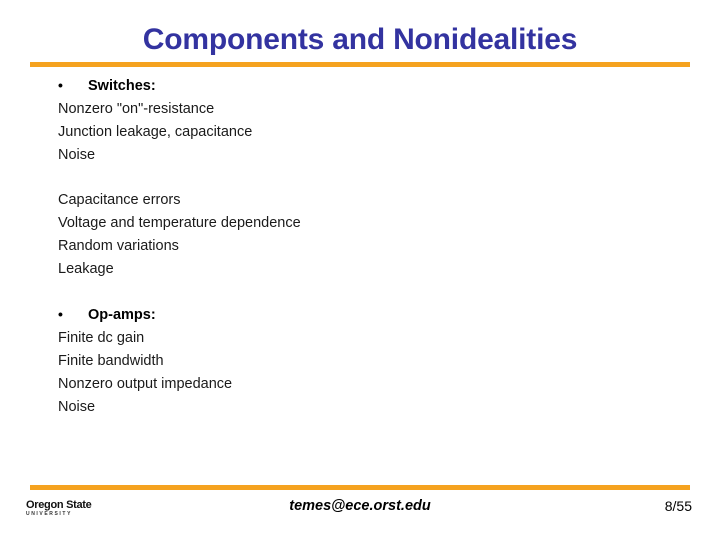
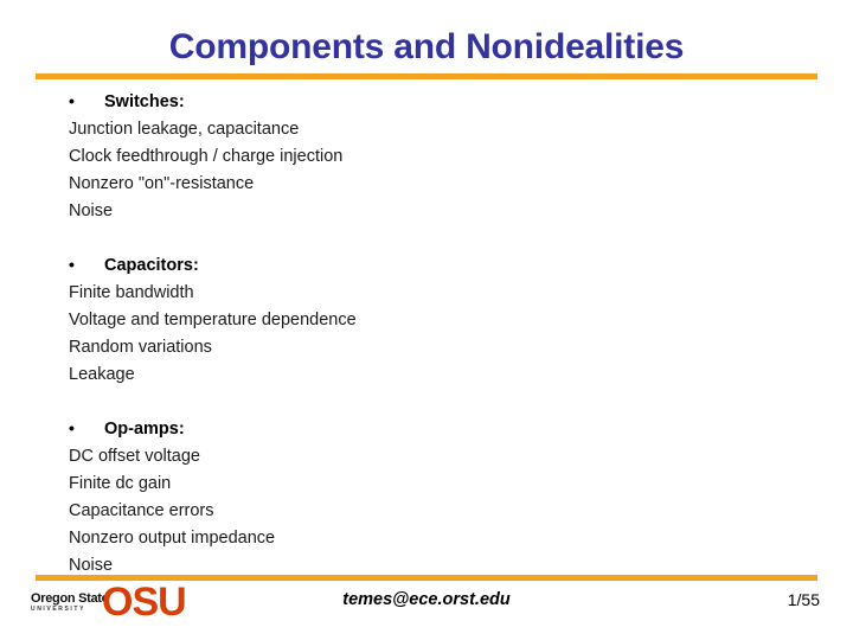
  Components and Nonidealities
  • Switches:
- Nonzero "on"-resistance
+ Junction leakage, capacitance
+ Clock feedthrough / charge injection
- Junction leakage, capacitance
+ Nonzero "on"-resistance
  Noise
+ • Capacitors:
- Capacitance errors
+ Finite bandwidth
  Voltage and temperature dependence
  Random variations
  Leakage
  • Op-amps:
+ DC offset voltage
  Finite dc gain
- Finite bandwidth
+ Capacitance errors
  Nonzero output impedance
  Noise
  Oregon Stat
+ OSU
  temes@ece.orst.edu
- 8/55
+ 1/55
